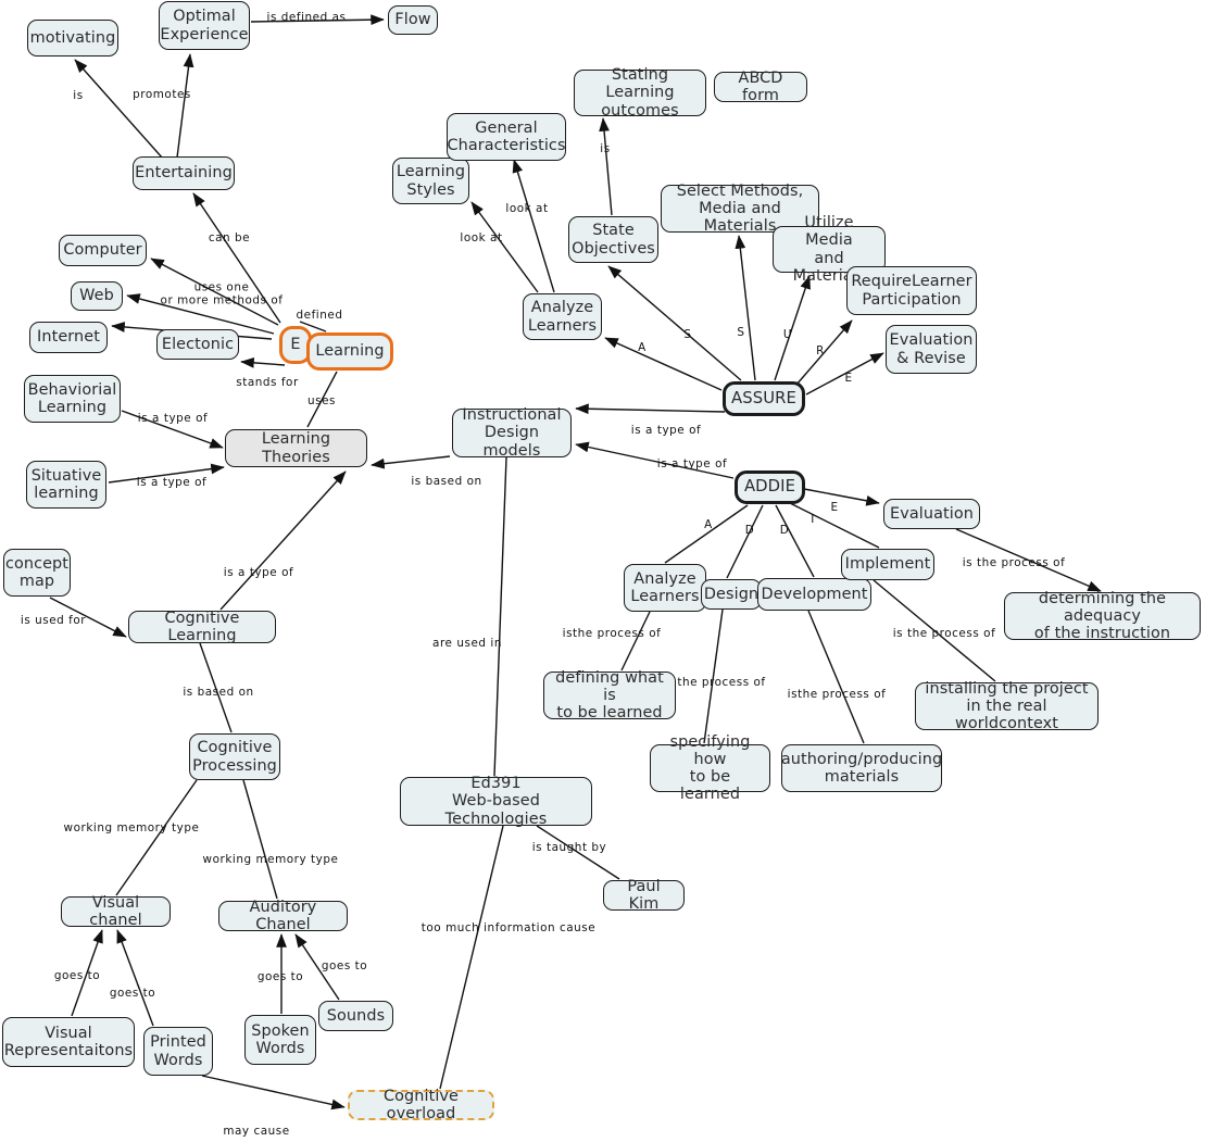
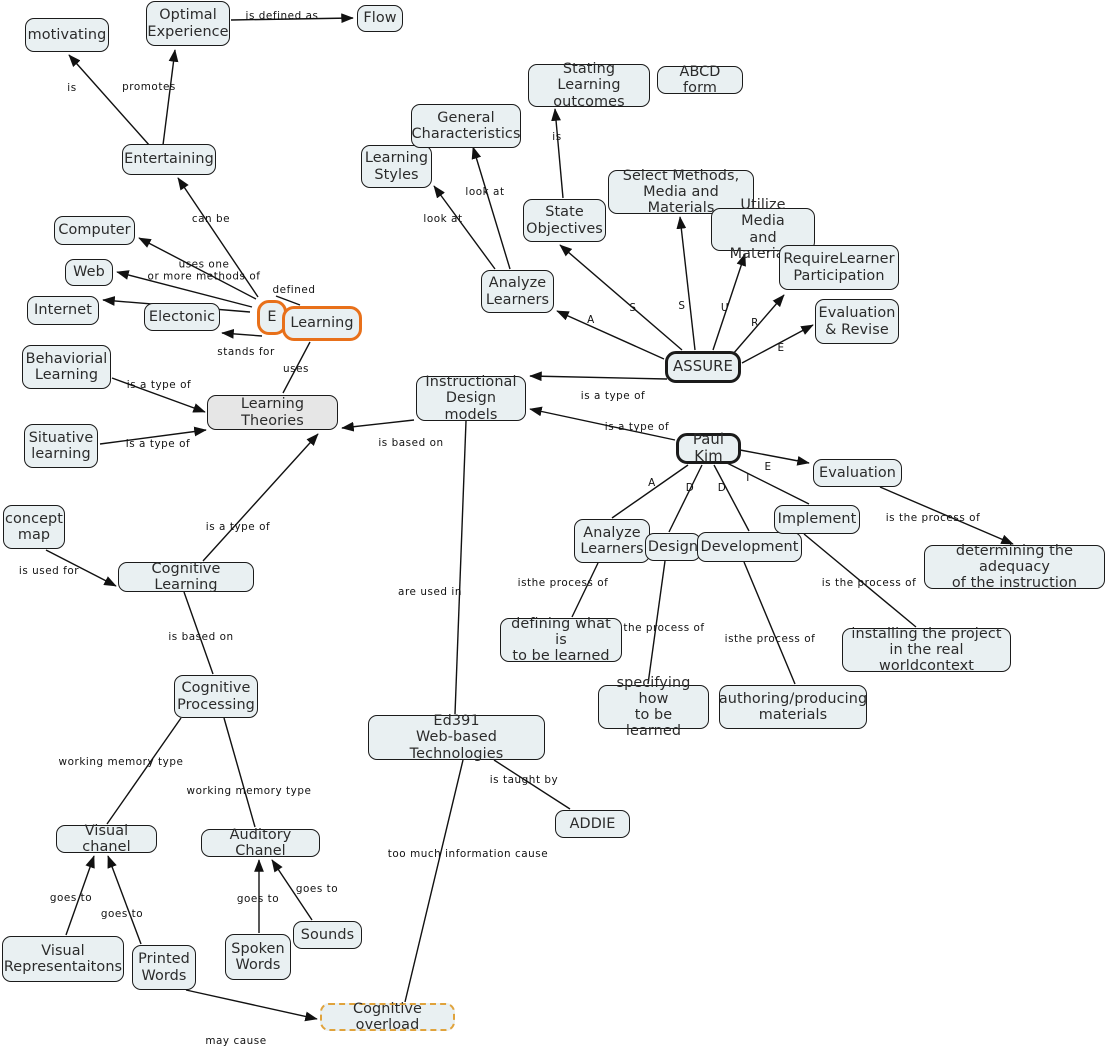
  motivating
  Optimal
  Experience
  Flow
  Entertaining
  Computer
  Web
  Internet
  Electonic
  E
  Learning
  Behaviorial
  Learning
  Situative
  learning
  Learning Theories
  concept
  map
  Cognitive Learning
  Cognitive
  Processing
  Visual chanel
  Auditory Chanel
  Visual
  Representaitons
  Printed
  Words
  Spoken
  Words
  Sounds
  Cognitive overload
  Learning
  Styles
  General
  Characteristics
  Stating Learning
  outcomes
  ABCD form
  State
  Objectives
  Analyze
  Learners
  Select Methods,
  Media and Materials
  Utilize Media
  and Materi
  RequireLearner
  Participation
  Evaluation
  & Revise
  ASSURE
  Instructional
  Design models
- ADDIE
+ Paul Kim
  Evaluation
  Analyze
  Learners
  Design
  Development
  Implement
  determining the adequacy
  of the instruction
  defining what is
  to be learned
  installing the project
  in the real worldcontext
  specifying how
  to be learned
  authoring/producing
  materials
  Ed391
  Web-based Technologies
- Paul Kim
+ ADDIE
  is
  promotes
  is defined as
  can be
  uses one
  or more methods of
  stands for
  defined
  uses
  is a type of
  is a type of
  is a type of
  is used for
  is based on
  working memory type
  working memory type
  goes to
  goes to
  goes to
  goes to
  may cause
  look at
  look at
  is
  A
  S
  S
  U
  R
  E
  is a type of
  is a type of
  A
  D
  D
  I
  E
  isthe process of
  the process of
  isthe process of
  is the process of
  is the process of
  is based on
  are used in
  is taught by
  too much information cause
